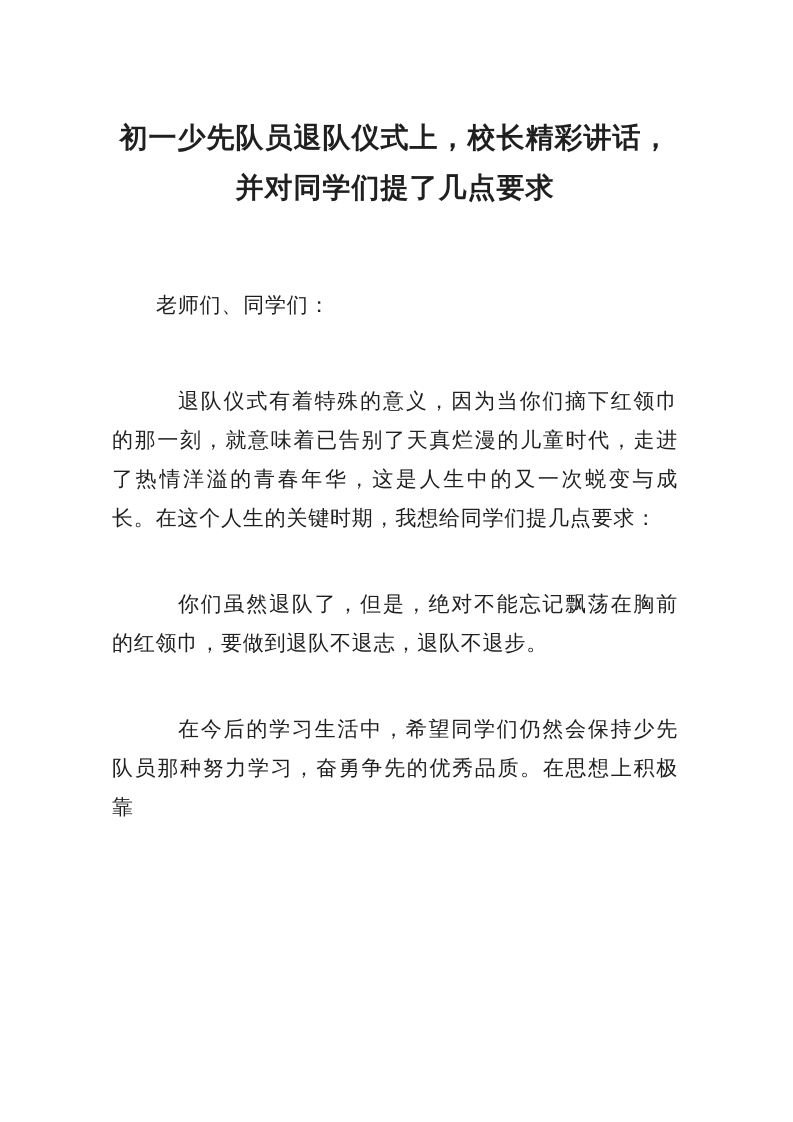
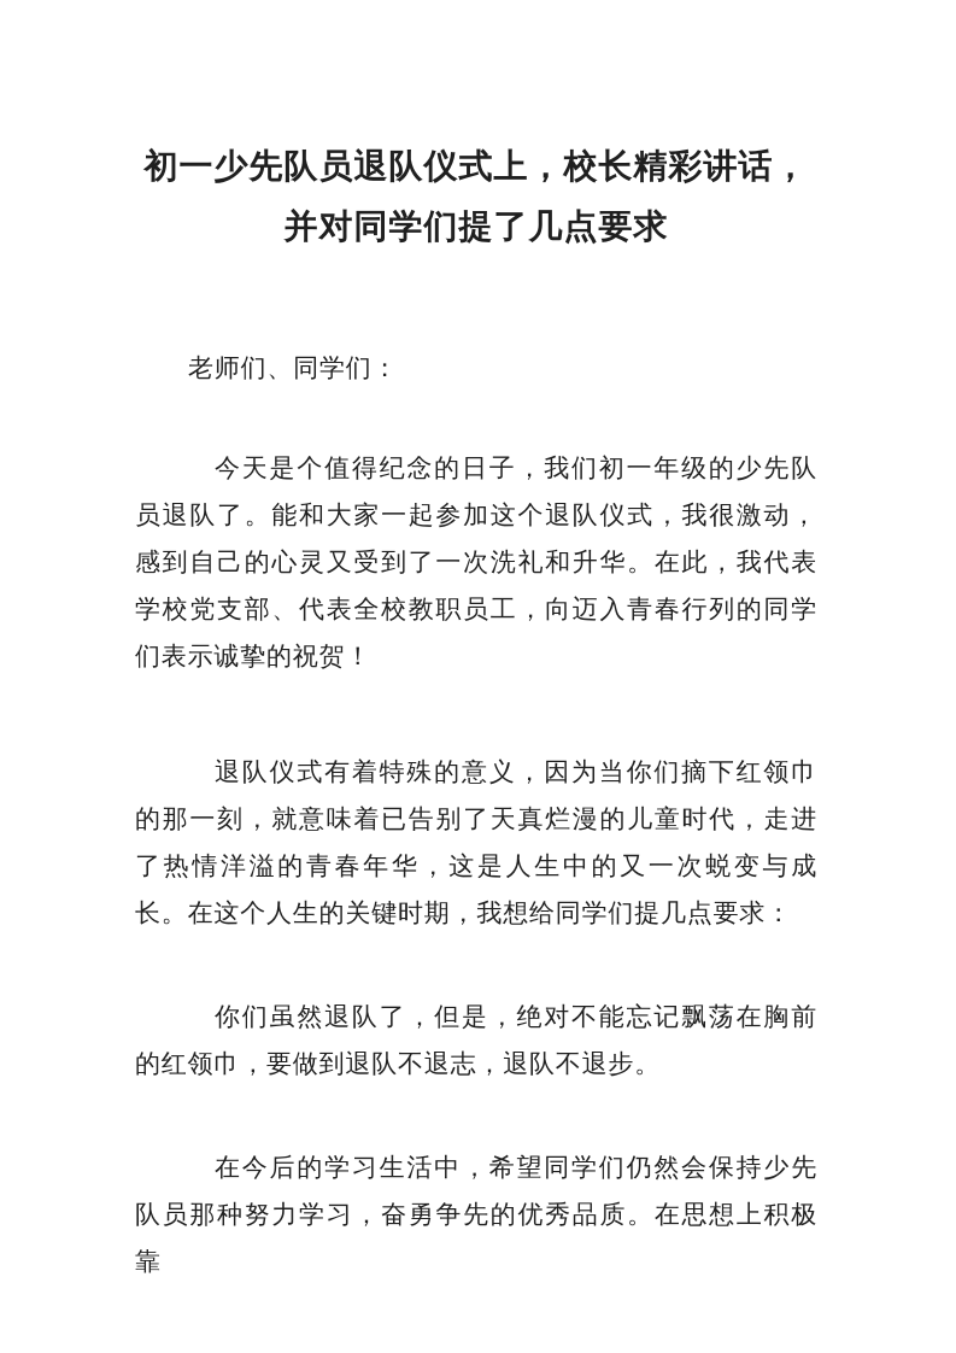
  初一少先队员退队仪式上，校长精彩讲话，
  并对同学们提了几点要求
  老师们、同学们：
+ 今天是个值得纪念的日子，我们初一年级的少先队员退队了。能和大家一起参加这个退队仪式，我很激动，感到自己的心灵又受到了一次洗礼和升华。在此，我代表学校党支部、代表全校教职员工，向迈入青春行列的同学们表示诚挚的祝贺！
  退队仪式有着特殊的意义，因为当你们摘下红领巾的那一刻，就意味着已告别了天真烂漫的儿童时代，走进了热情洋溢的青春年华，这是人生中的又一次蜕变与成长。在这个人生的关键时期，我想给同学们提几点要求：
  你们虽然退队了，但是，绝对不能忘记飘荡在胸前的红领巾，要做到退队不退志，退队不退步。
  在今后的学习生活中，希望同学们仍然会保持少先队员那种努力学习，奋勇争先的优秀品质。在思想上积极靠
